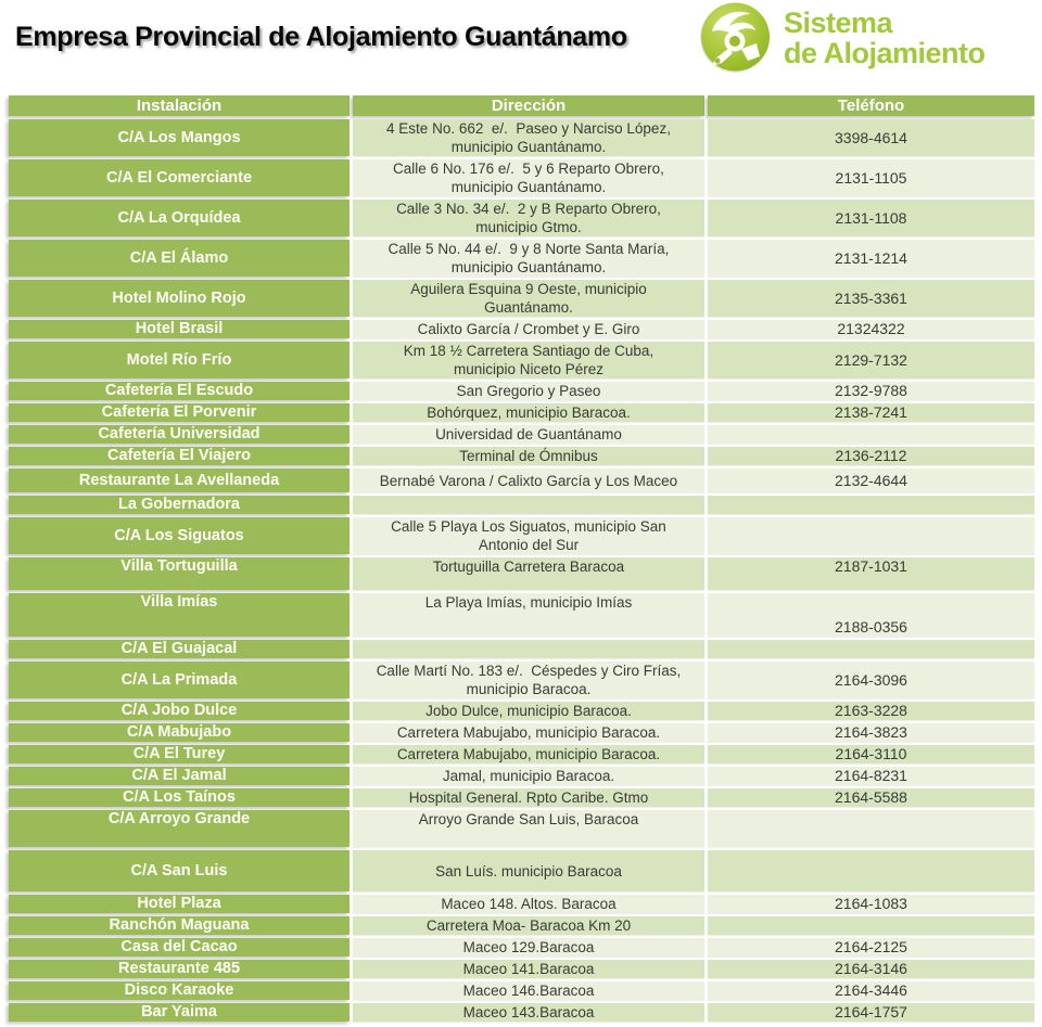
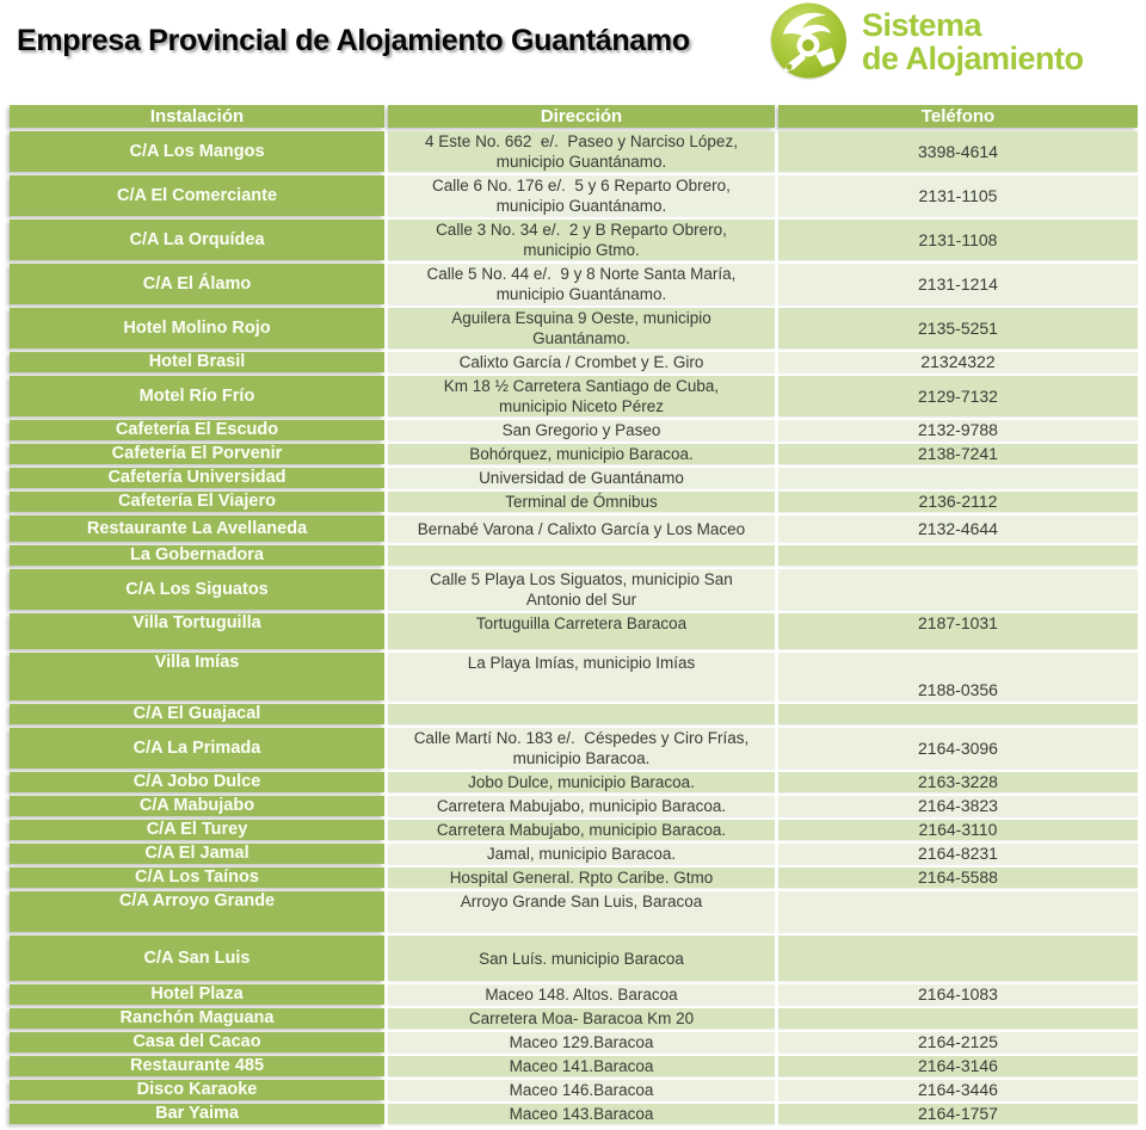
  Empresa Provincial de Alojamiento Guantánamo
  Sistema
  de Alojamiento
  Instalación
  Dirección
  Teléfono
  C/A Los Mangos
  4 Este No. 662 e/. Paseo y Narciso López,
  municipio Guantánamo.
  3398-4614
  C/A El Comerciante
  Calle 6 No. 176 e/. 5 y 6 Reparto Obrero,
  municipio Guantánamo.
  2131-1105
  C/A La Orquídea
  Calle 3 No. 34 e/. 2 y B Reparto Obrero,
  municipio Gtmo.
  2131-1108
  C/A El Álamo
  Calle 5 No. 44 e/. 9 y 8 Norte Santa María,
  municipio Guantánamo.
  2131-1214
  Hotel Molino Rojo
  Aguilera Esquina 9 Oeste, municipio
  Guantánamo.
- 2135-3361
+ 2135-5251
  Hotel Brasil
  Calixto García / Crombet y E. Giro
  21324322
  Motel Río Frío
  Km 18 ½ Carretera Santiago de Cuba,
  municipio Niceto Pérez
  2129-7132
  Cafetería El Escudo
  San Gregorio y Paseo
  2132-9788
  Cafetería El Porvenir
  Bohórquez, municipio Baracoa.
  2138-7241
  Cafetería Universidad
  Universidad de Guantánamo
  Cafetería El Viajero
  Terminal de Ómnibus
  2136-2112
  Restaurante La Avellaneda
  Bernabé Varona / Calixto García y Los Maceo
  2132-4644
  La Gobernadora
  C/A Los Siguatos
  Calle 5 Playa Los Siguatos, municipio San
  Antonio del Sur
  Villa Tortuguilla
  Tortuguilla Carretera Baracoa
  2187-1031
  Villa Imías
  La Playa Imías, municipio Imías
  2188-0356
  C/A El Guajacal
  C/A La Primada
  Calle Martí No. 183 e/. Céspedes y Ciro Frías,
  municipio Baracoa.
  2164-3096
  C/A Jobo Dulce
  Jobo Dulce, municipio Baracoa.
  2163-3228
  C/A Mabujabo
  Carretera Mabujabo, municipio Baracoa.
  2164-3823
  C/A El Turey
  Carretera Mabujabo, municipio Baracoa.
  2164-3110
  C/A El Jamal
  Jamal, municipio Baracoa.
  2164-8231
  C/A Los Taínos
  Hospital General. Rpto Caribe. Gtmo
  2164-5588
  C/A Arroyo Grande
  Arroyo Grande San Luis, Baracoa
  C/A San Luis
  San Luís. municipio Baracoa
  Hotel Plaza
  Maceo 148. Altos. Baracoa
  2164-1083
  Ranchón Maguana
  Carretera Moa- Baracoa Km 20
  Casa del Cacao
  Maceo 129.Baracoa
  2164-2125
  Restaurante 485
  Maceo 141.Baracoa
  2164-3146
  Disco Karaoke
  Maceo 146.Baracoa
  2164-3446
  Bar Yaima
  Maceo 143.Baracoa
  2164-1757
